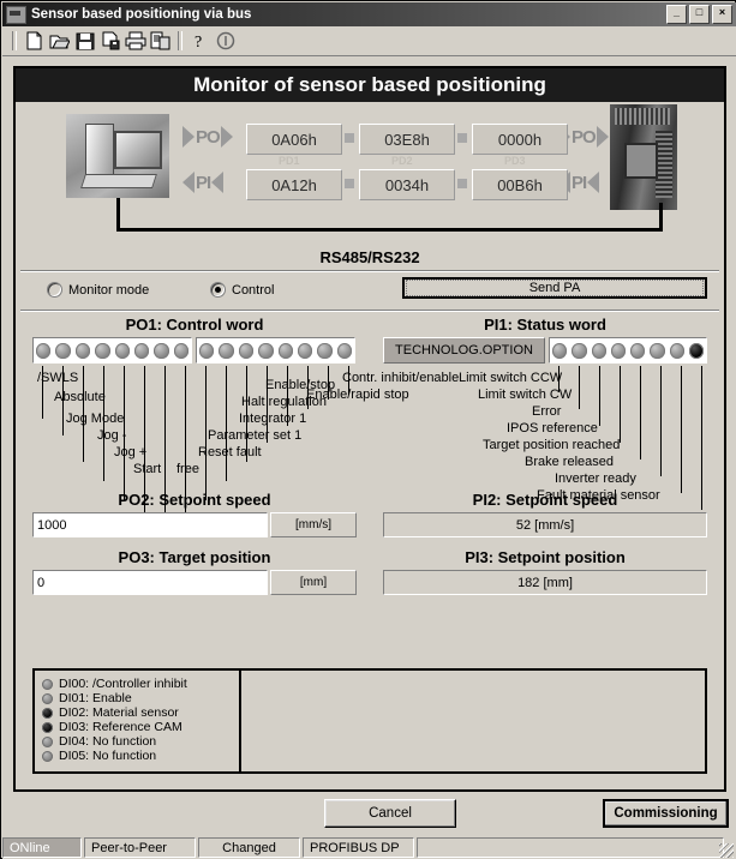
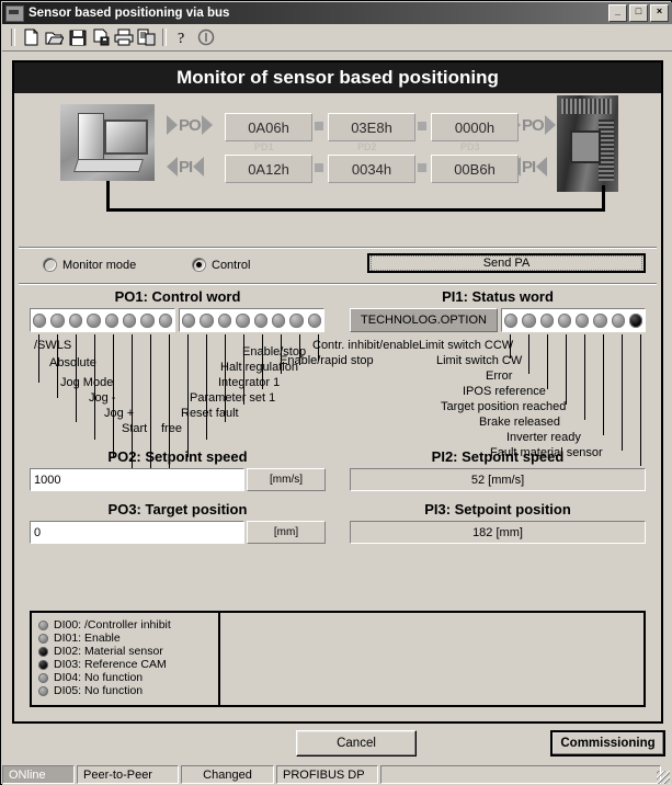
  Sensor based positioning via bus
  _
  □
  ×
  ?
  Monitor of sensor based positioning
  PO
  PO
  PI
  PI
  0A06h
  03E8h
  0000h
  0A12h
  0034h
  00B6h
- RS485/RS232
  Monitor mode
  Control
  Send PA
  PO1: Control word
  PI1: Status word
  TECHNOLOG.OPTION
  /SWLS
  Absolute
  Jog Mode
  Jog -
  Jog +
  Start
  free
  Reset fault
  Parameter set 1
  Integrator 1
  Halt regulation
  Enable/stop
  Enable/rapid stop
  Contr. inhibit/enable
  Limit switch CCW
  Limit switch CW
  Error
  IPOS reference
  Target position reached
  Brake released
  Inverter ready
  Fault material sensor
  PO2: Setpoint speed
  PI2: Setpoint speed
  1000
  [mm/s]
  52 [mm/s]
  PO3: Target position
  PI3: Setpoint position
  0
  [mm]
  182 [mm]
  DI00: /Controller inhibit
  DI01: Enable
  DI02: Material sensor
  DI03: Reference CAM
  DI04: No function
  DI05: No function
  Cancel
  Commissioning
  ONline
  Peer-to-Peer
  Changed
  PROFIBUS DP
